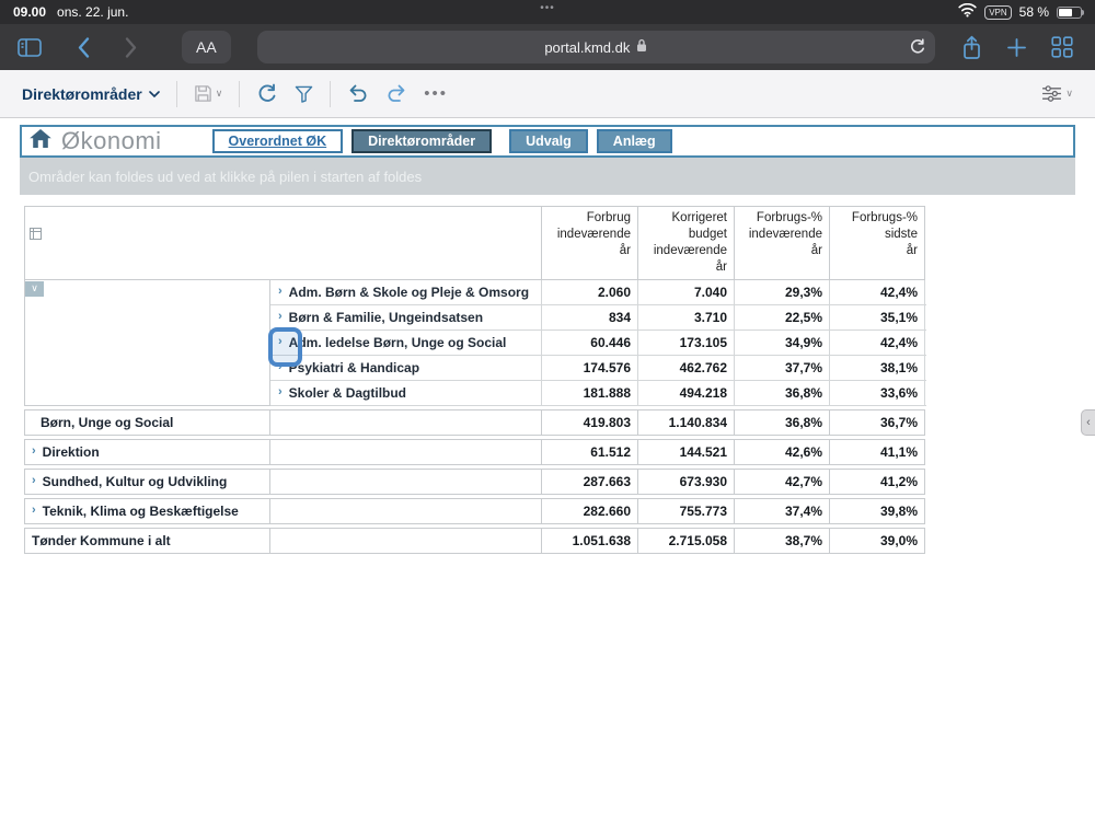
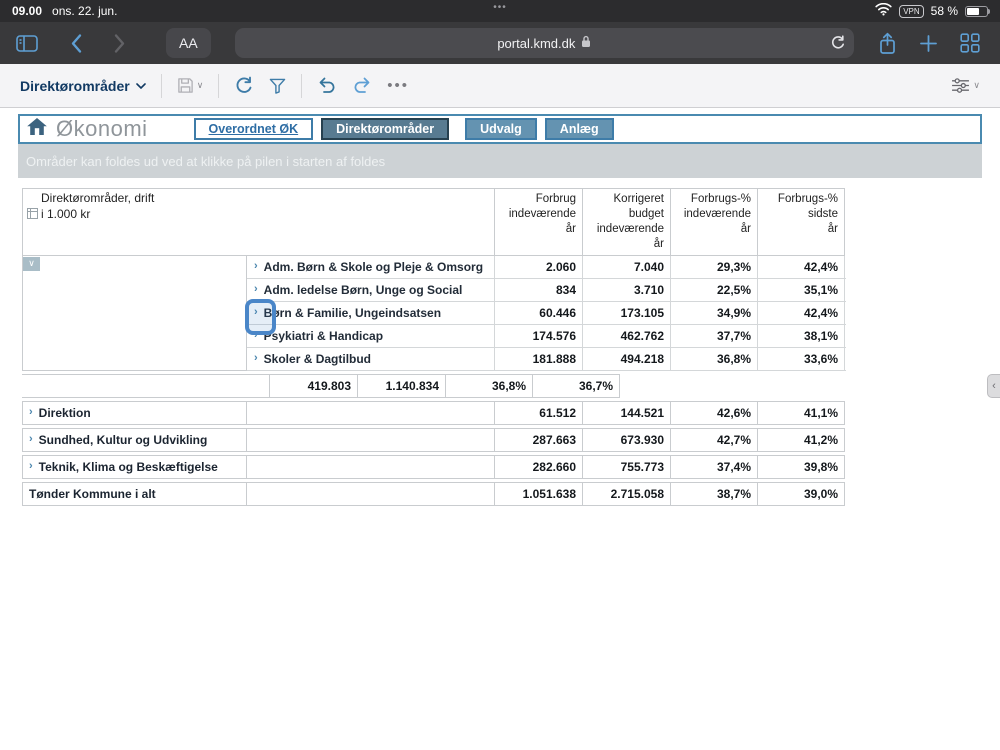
  09.00
  ons. 22. jun.
  •••
  VPN
  58 %
  AA
  portal.kmd.dk
  Direktørområder
  ∨
  •••
  ∨
  Økonomi
  Overordnet ØK
  Direktørområder
  Udvalg
  Anlæg
  Områder kan foldes ud ved at klikke på pilen i starten af foldes
+ Direktørområder, drift
+ i 1.000 kr
  Forbrug
  indeværende
  år
  Korrigeret
  budget
  indeværende år
  Forbrugs-%
  indeværende
  år
  Forbrugs-%
  sidste
  år
  ∨
  ›
  Adm. Børn & Skole og Pleje & Omsorg
  2.060
  7.040
  29,3%
  42,4%
  ›
- Børn & Familie, Ungeindsatsen
+ Adm. ledelse Børn, Unge og Social
  834
  3.710
  22,5%
  35,1%
  ›
- Adm. ledelse Børn, Unge og Social
+ Børn & Familie, Ungeindsatsen
  60.446
  173.105
  34,9%
  42,4%
  ›
  Psykiatri & Handicap
  174.576
  462.762
  37,7%
  38,1%
  ›
  Skoler & Dagtilbud
  181.888
  494.218
  36,8%
  33,6%
- Børn, Unge og Social
  419.803
  1.140.834
  36,8%
  36,7%
  ›
  Direktion
  61.512
  144.521
  42,6%
  41,1%
  ›
  Sundhed, Kultur og Udvikling
  287.663
  673.930
  42,7%
  41,2%
  ›
  Teknik, Klima og Beskæftigelse
  282.660
  755.773
  37,4%
  39,8%
  Tønder Kommune i alt
  1.051.638
  2.715.058
  38,7%
  39,0%
  ‹
